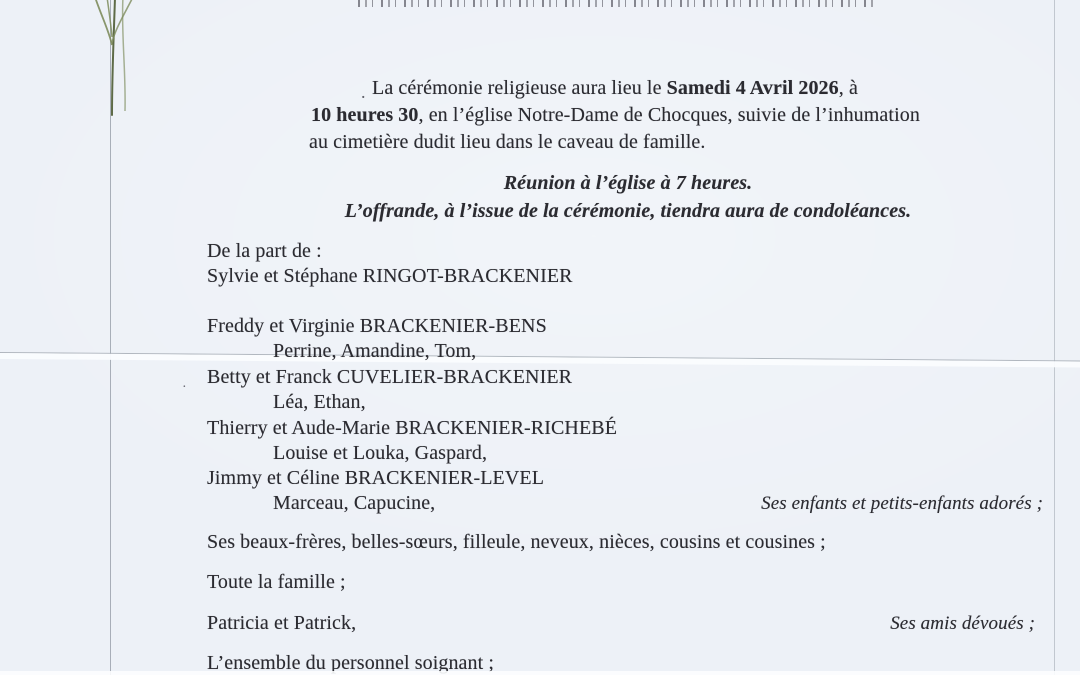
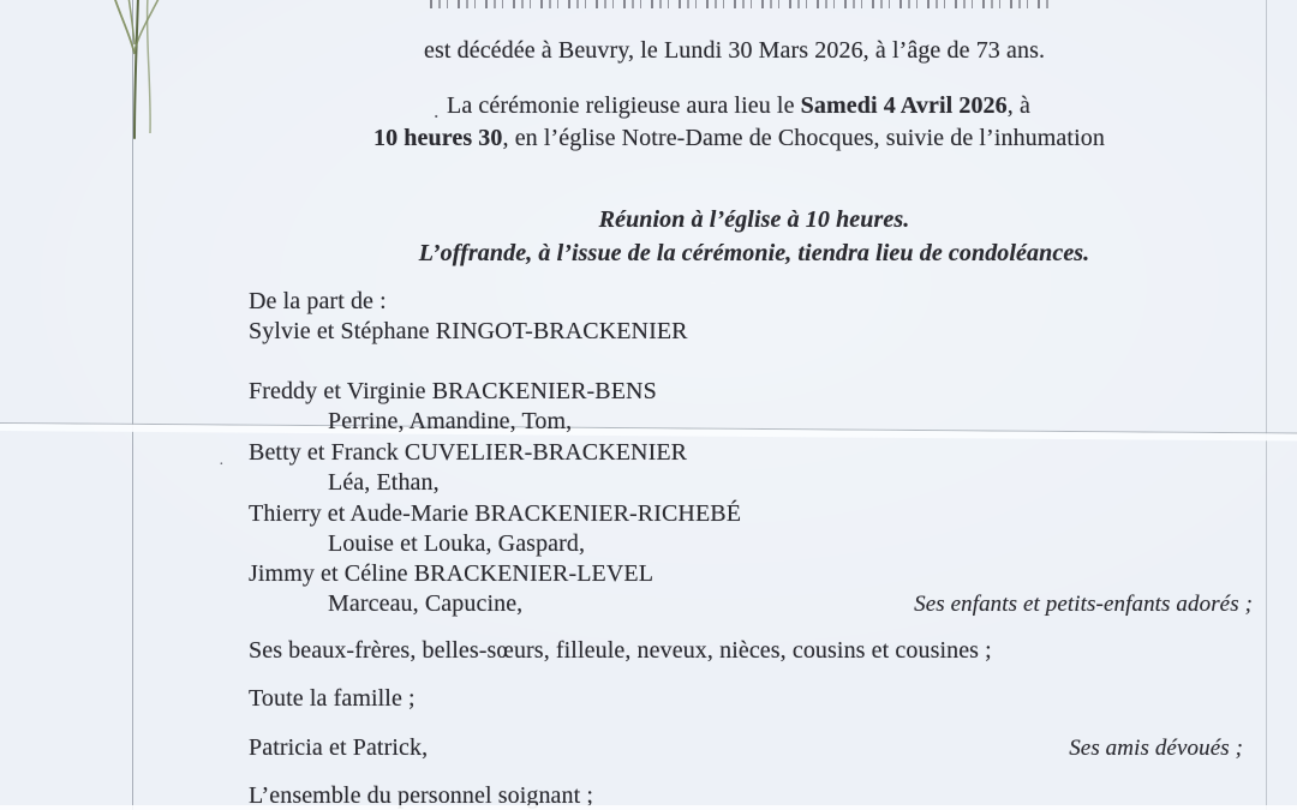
+ est décédée à Beuvry, le Lundi 30 Mars 2026, à l’âge de 73 ans.
  .
  La cérémonie religieuse aura lieu le Samedi 4 Avril 2026, à
  10 heures 30, en l’église Notre-Dame de Chocques, suivie de l’inhumation
- au cimetière dudit lieu dans le caveau de famille.
- Réunion à l’église à 7 heures.
+ Réunion à l’église à 10 heures.
- L’offrande, à l’issue de la cérémonie, tiendra aura de condoléances.
+ L’offrande, à l’issue de la cérémonie, tiendra lieu de condoléances.
  De la part de :
  Sylvie et Stéphane RINGOT-BRACKENIER
  Freddy et Virginie BRACKENIER-BENS
  Perrine, Amandine, Tom,
  ·
  Betty et Franck CUVELIER-BRACKENIER
  Léa, Ethan,
  Thierry et Aude-Marie BRACKENIER-RICHEBÉ
  Louise et Louka, Gaspard,
  Jimmy et Céline BRACKENIER-LEVEL
  Marceau, Capucine,
  Ses enfants et petits-enfants adorés ;
  Ses beaux-frères, belles-sœurs, filleule, neveux, nièces, cousins et cousines ;
  Toute la famille ;
  Patricia et Patrick,
  Ses amis dévoués ;
  L’ensemble du personnel soignant ;
